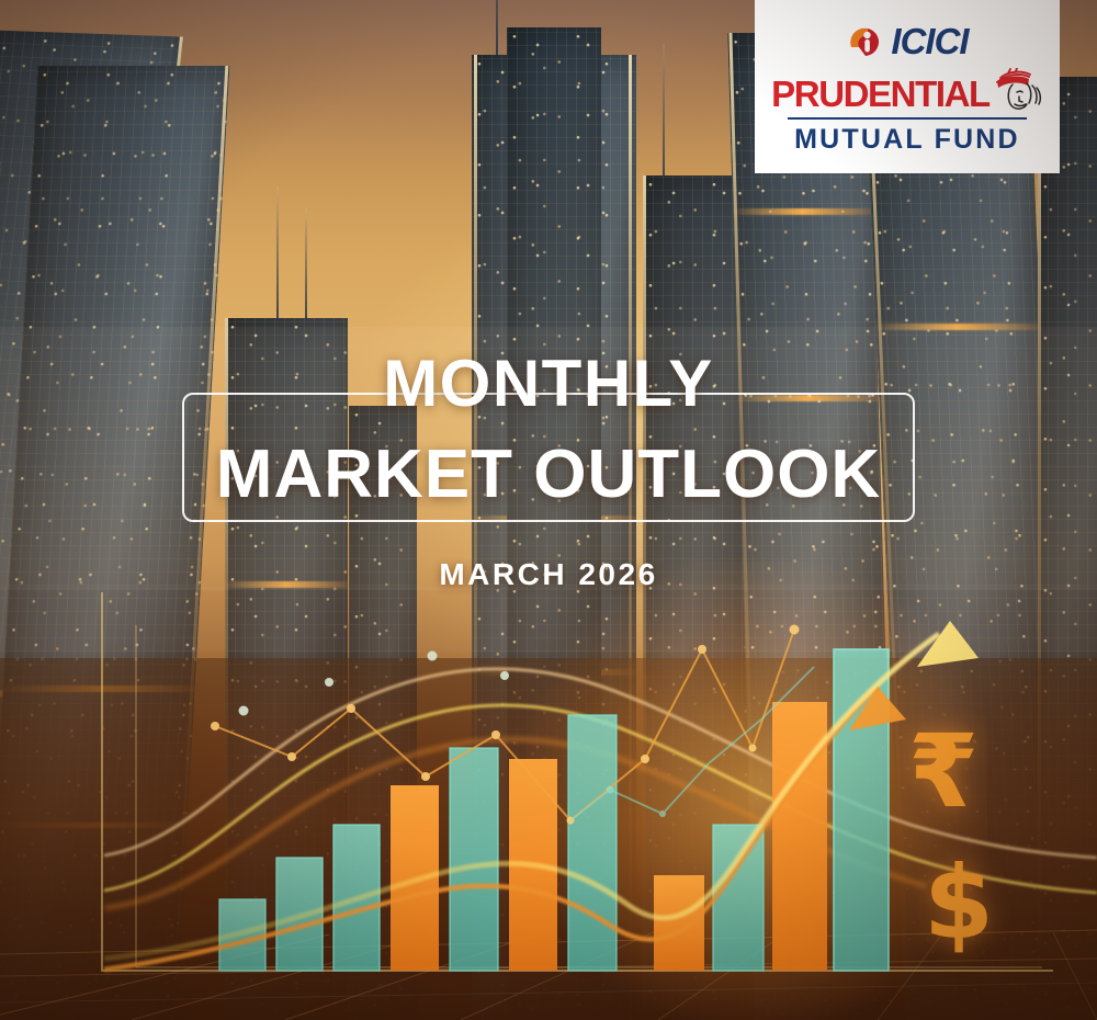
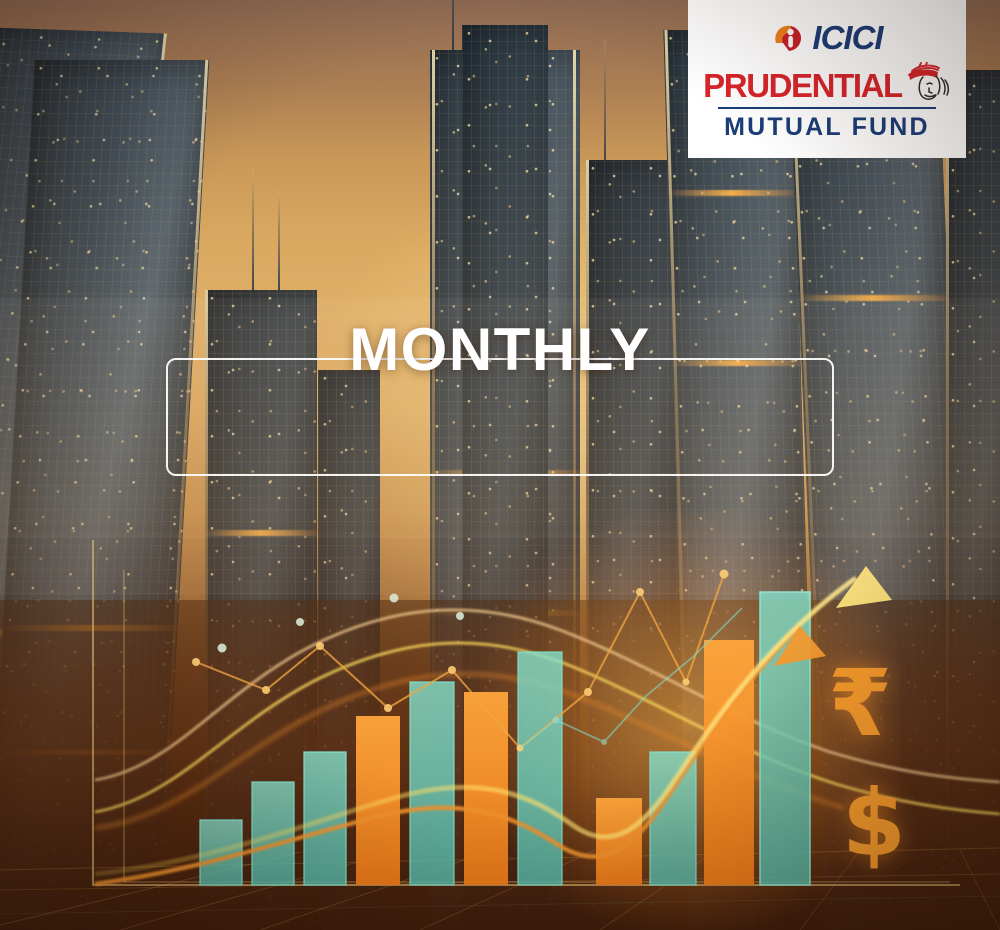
  MONTHLY
- MARKET OUTLOOK
- MARCH 2026
